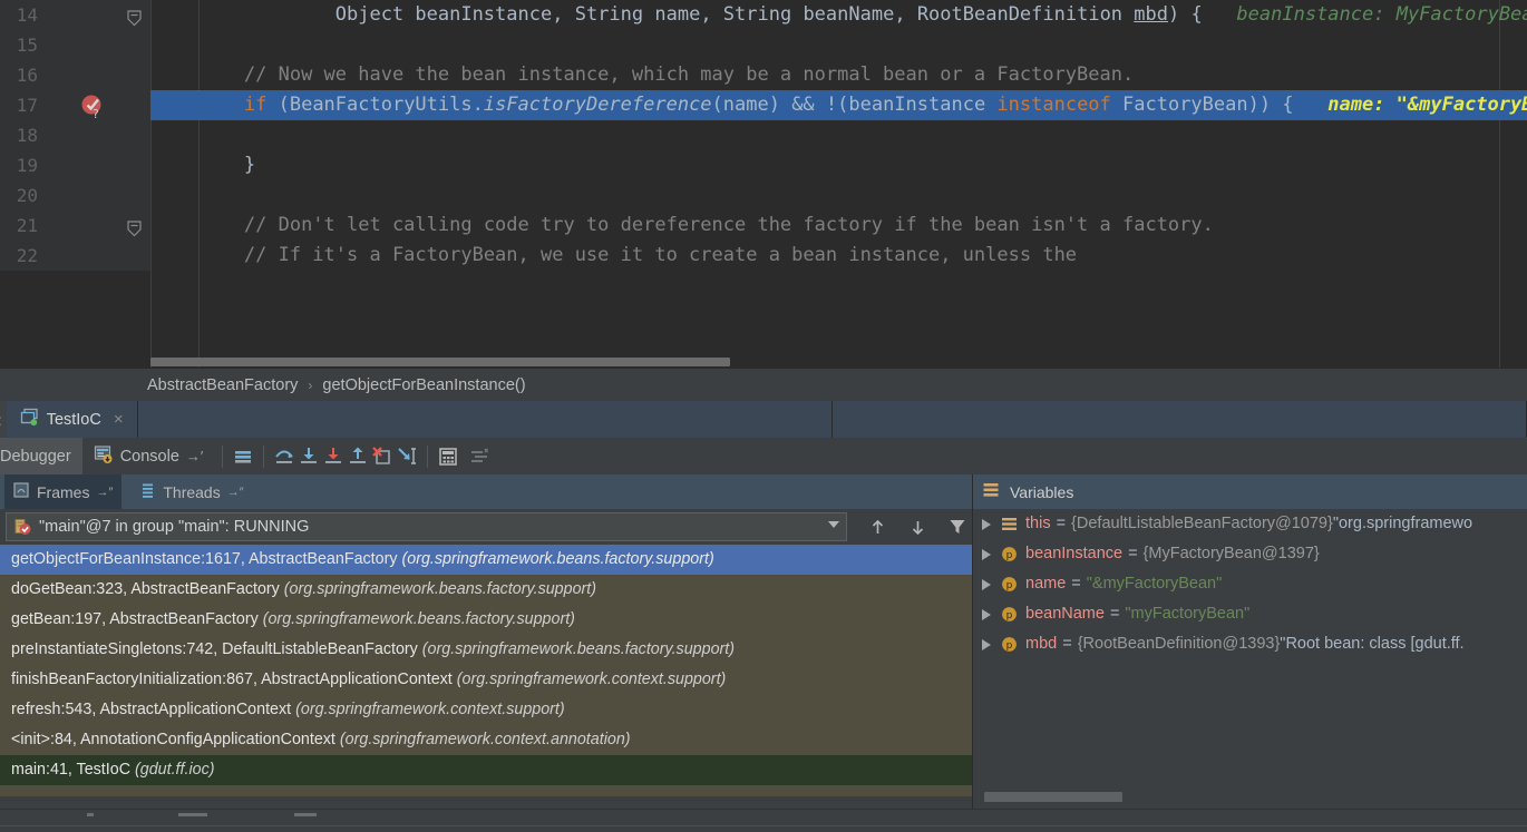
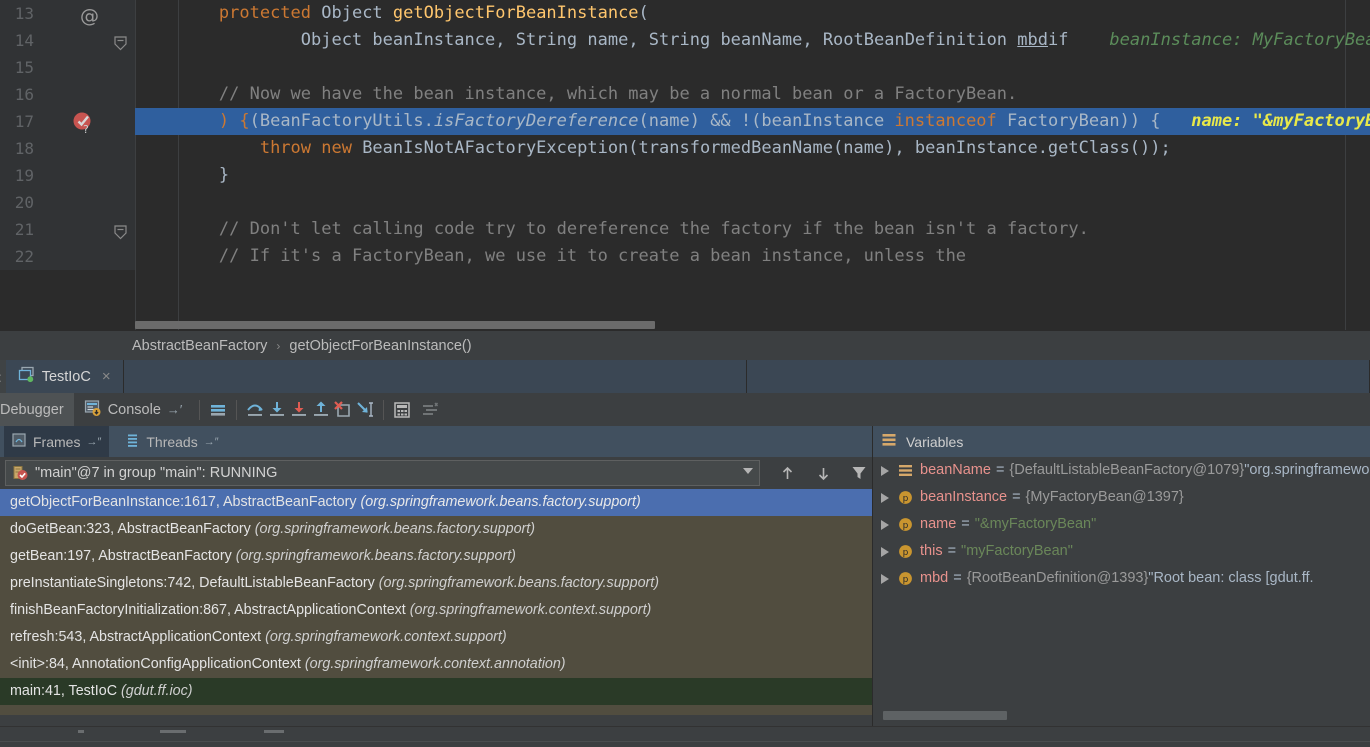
+ 13
+ @
+ protected Object getObjectForBeanInstance(
  14
- Object beanInstance, String name, String beanName, RootBeanDefinition mbd) { beanInstance: MyFactoryBe
+ Object beanInstance, String name, String beanName, RootBeanDefinition mbdif beanInstance: MyFactoryBe
  15
  16
  // Now we have the bean instance, which may be a normal bean or a FactoryBean.
  17
  ?
- if (BeanFactoryUtils.isFactoryDereference(name) && !(beanInstance instanceof FactoryBean)) { name: "&myFactory
+ ) {(BeanFactoryUtils.isFactoryDereference(name) && !(beanInstance instanceof FactoryBean)) { name: "&myFactory
  18
+ throw new BeanIsNotAFactoryException(transformedBeanName(name), beanInstance.getClass());
  19
  }
  20
  21
  // Don't let calling code try to dereference the factory if the bean isn't a factory.
  22
  // If it's a FactoryBean, we use it to create a bean instance, unless the
  AbstractBeanFactory
  ›
  getObjectForBeanInstance()
  TestIoC
  ×
  Debugger
  Console
  →′
  Frames
  →″
  Threads
  →″
  "main"@7 in group "main": RUNNING
  getObjectForBeanInstance:1617, AbstractBeanFactory (org.springframework.beans.factory.support)
  doGetBean:323, AbstractBeanFactory (org.springframework.beans.factory.support)
  getBean:197, AbstractBeanFactory (org.springframework.beans.factory.support)
  preInstantiateSingletons:742, DefaultListableBeanFactory (org.springframework.beans.factory.support)
  finishBeanFactoryInitialization:867, AbstractApplicationContext (org.springframework.context.support)
  refresh:543, AbstractApplicationContext (org.springframework.context.support)
  <init>:84, AnnotationConfigApplicationContext (org.springframework.context.annotation)
  main:41, TestIoC (gdut.ff.ioc)
  Variables
- this
+ beanName
  =
  {DefaultListableBeanFactory@1079}
  "org.springframewo
  p
  beanInstance
  =
  {MyFactoryBean@1397}
  p
  name
  =
  "&myFactoryBean"
  p
- beanName
+ this
  =
  "myFactoryBean"
  p
  mbd
  =
  {RootBeanDefinition@1393}
  "Root bean: class [gdut.ff.
